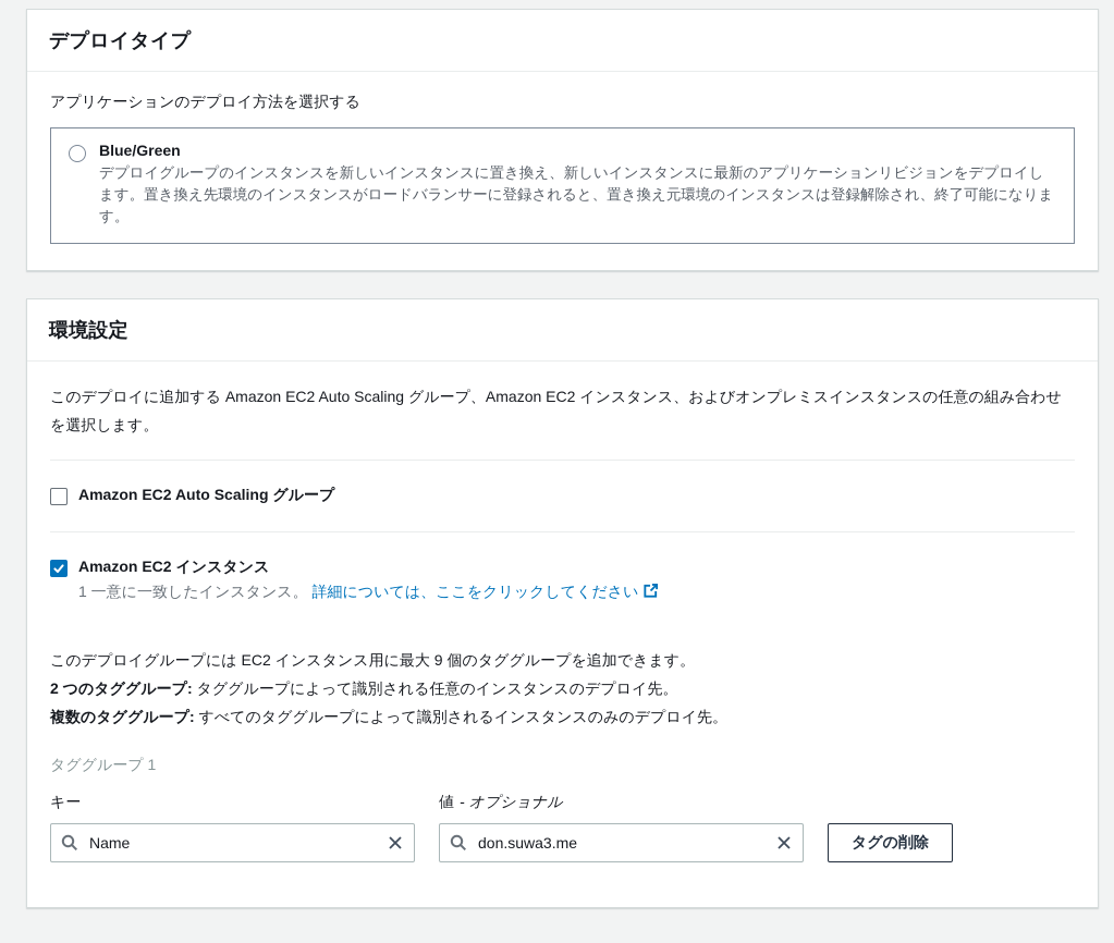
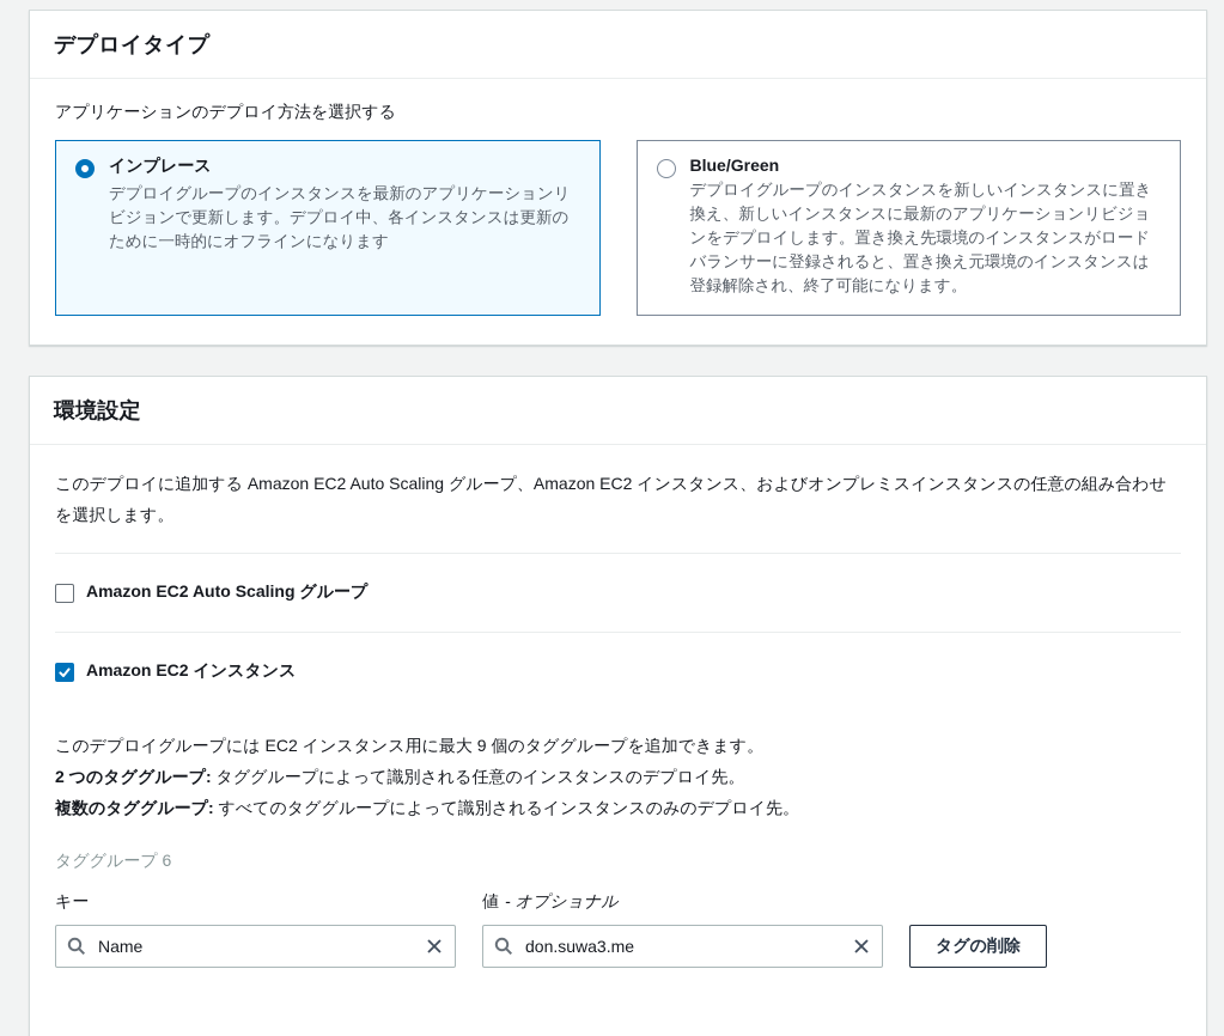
  デプロイタイプ
  アプリケーションのデプロイ方法を選択する
+ インプレース
+ デプロイグループのインスタンスを最新のアプリケーションリビジョンで更新します。デプロイ中、各インスタンスは更新のために一時的にオフラインになります
  Blue/Green
  デプロイグループのインスタンスを新しいインスタンスに置き換え、新しいインスタンスに最新のアプリケーションリビジョンをデプロイします。置き換え先環境のインスタンスがロードバランサーに登録されると、置き換え元環境のインスタンスは登録解除され、終了可能になります。
  環境設定
  このデプロイに追加する Amazon EC2 Auto Scaling グループ、Amazon EC2 インスタンス、およびオンプレミスインスタンスの任意の組み合わせを選択します。
  Amazon EC2 Auto Scaling グループ
  Amazon EC2 インスタンス
- 1 一意に一致したインスタンス。 詳細については、ここをクリックしてください
  このデプロイグループには EC2 インスタンス用に最大 9 個のタググループを追加できます。
  2 つのタググループ: タググループによって識別される任意のインスタンスのデプロイ先。
  複数のタググループ: すべてのタググループによって識別されるインスタンスのみのデプロイ先。
- タググループ 1
+ タググループ 6
  キー
  Name
  値 - オプショナル
  don.suwa3.me
  タグの削除
